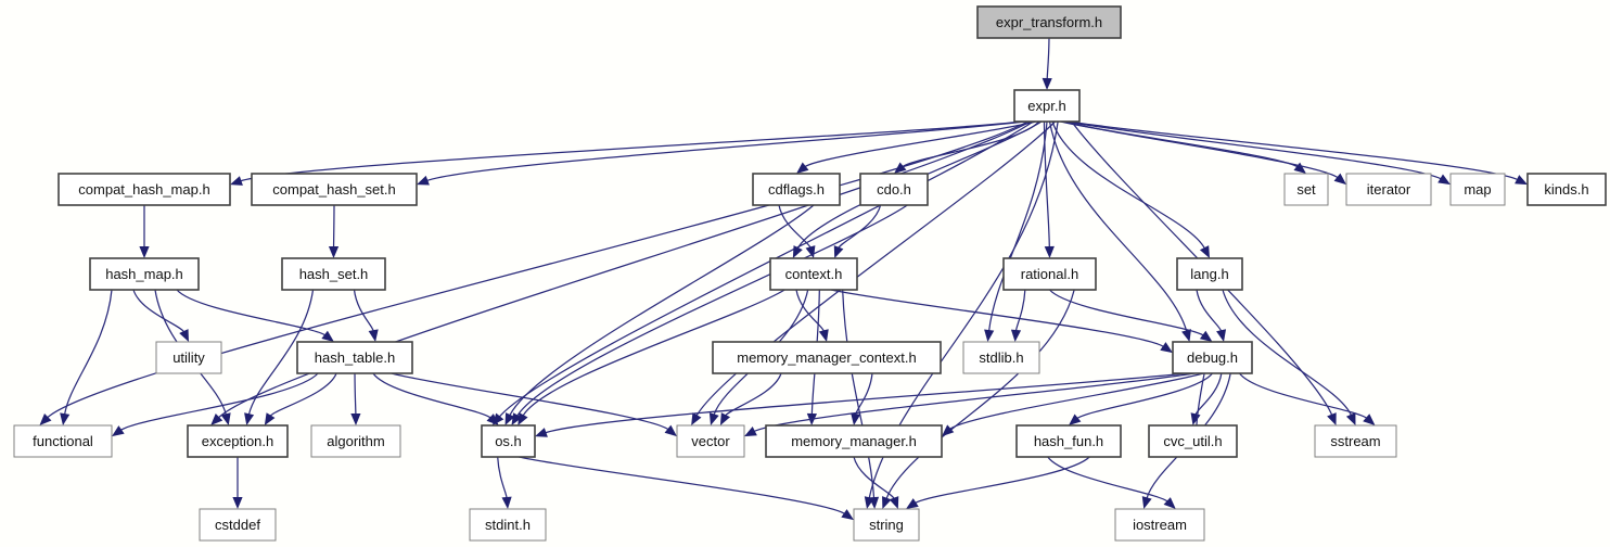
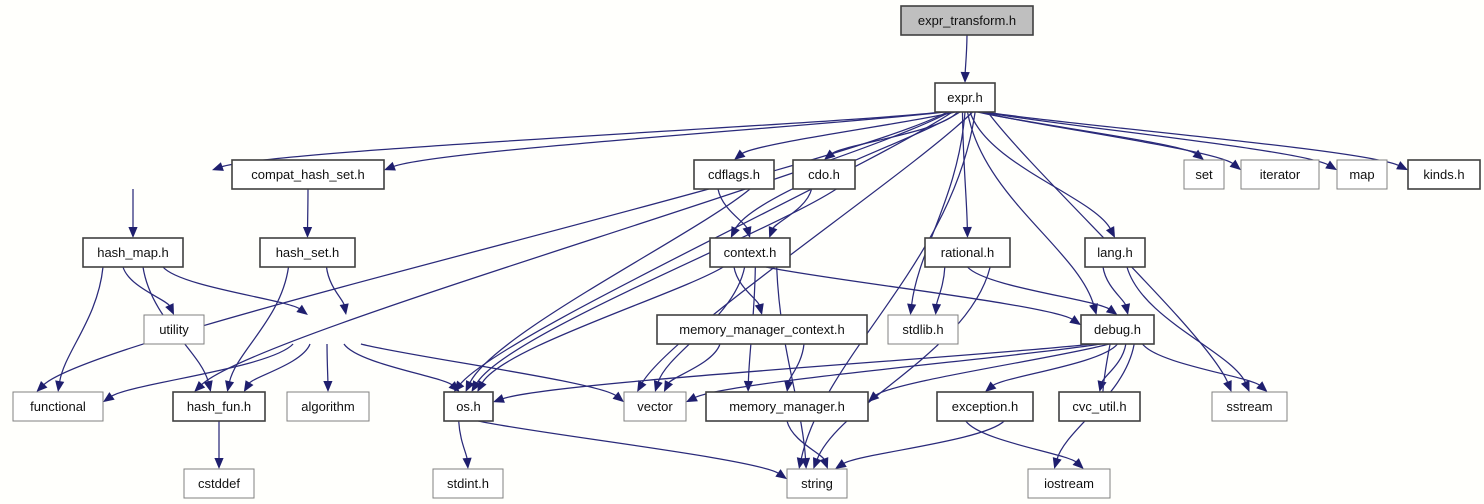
  expr_transform.h
  expr.h
- compat_hash_map.h
  compat_hash_set.h
  cdflags.h
  cdo.h
  set
  iterator
  map
  kinds.h
  hash_map.h
  hash_set.h
  context.h
  rational.h
  lang.h
  utility
- hash_table.h
  memory_manager_context.h
  stdlib.h
  debug.h
  functional
- exception.h
+ hash_fun.h
  algorithm
  os.h
  vector
  memory_manager.h
- hash_fun.h
+ exception.h
  cvc_util.h
  sstream
  cstddef
  stdint.h
  string
  iostream
